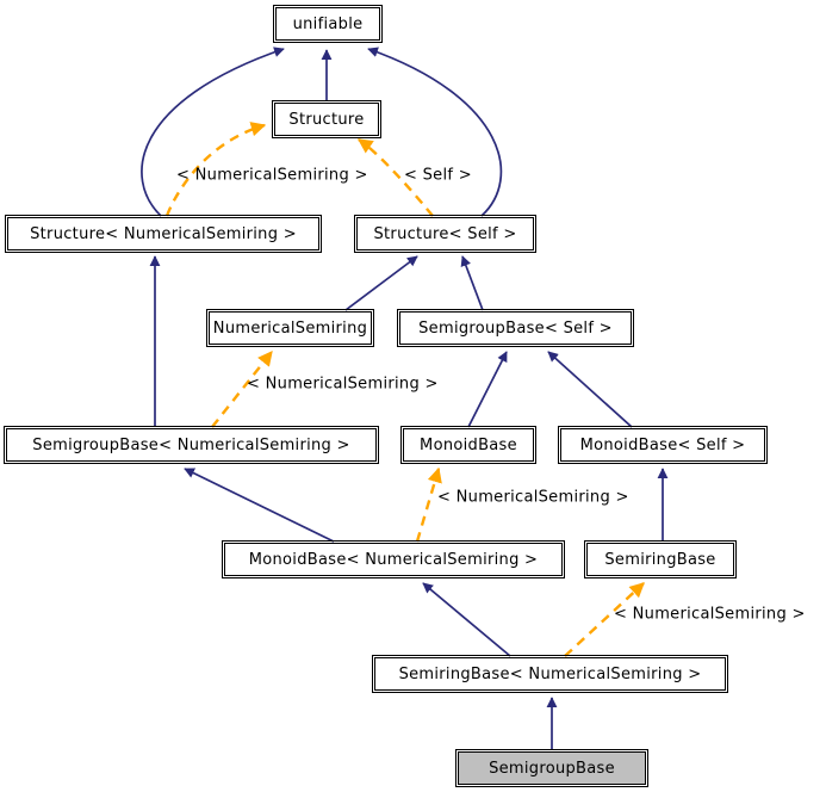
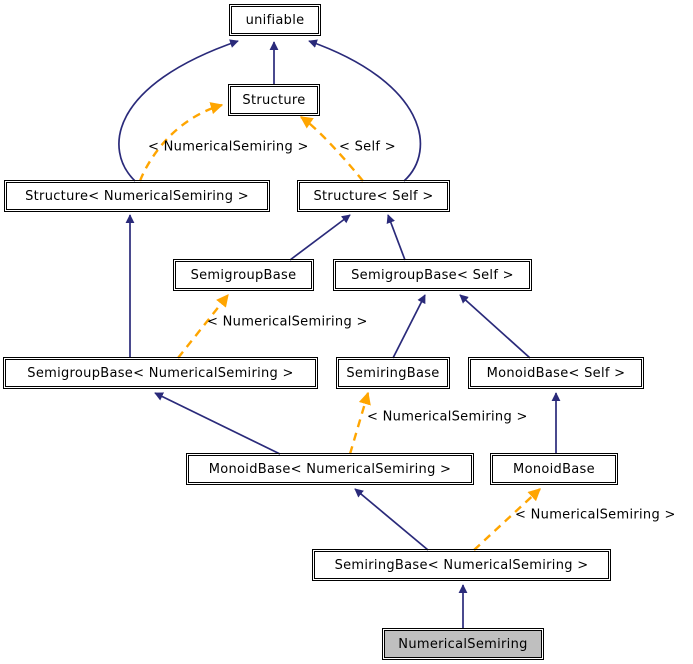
  unifiable
  Structure
  Structure< NumericalSemiring >
  Structure< Self >
- NumericalSemiring
+ SemigroupBase
  SemigroupBase< Self >
  SemigroupBase< NumericalSemiring >
- MonoidBase
+ SemiringBase
  MonoidBase< Self >
  MonoidBase< NumericalSemiring >
- SemiringBase
+ MonoidBase
  SemiringBase< NumericalSemiring >
- SemigroupBase
+ NumericalSemiring
  < NumericalSemiring >
  < Self >
  < NumericalSemiring >
  < NumericalSemiring >
  < NumericalSemiring >
